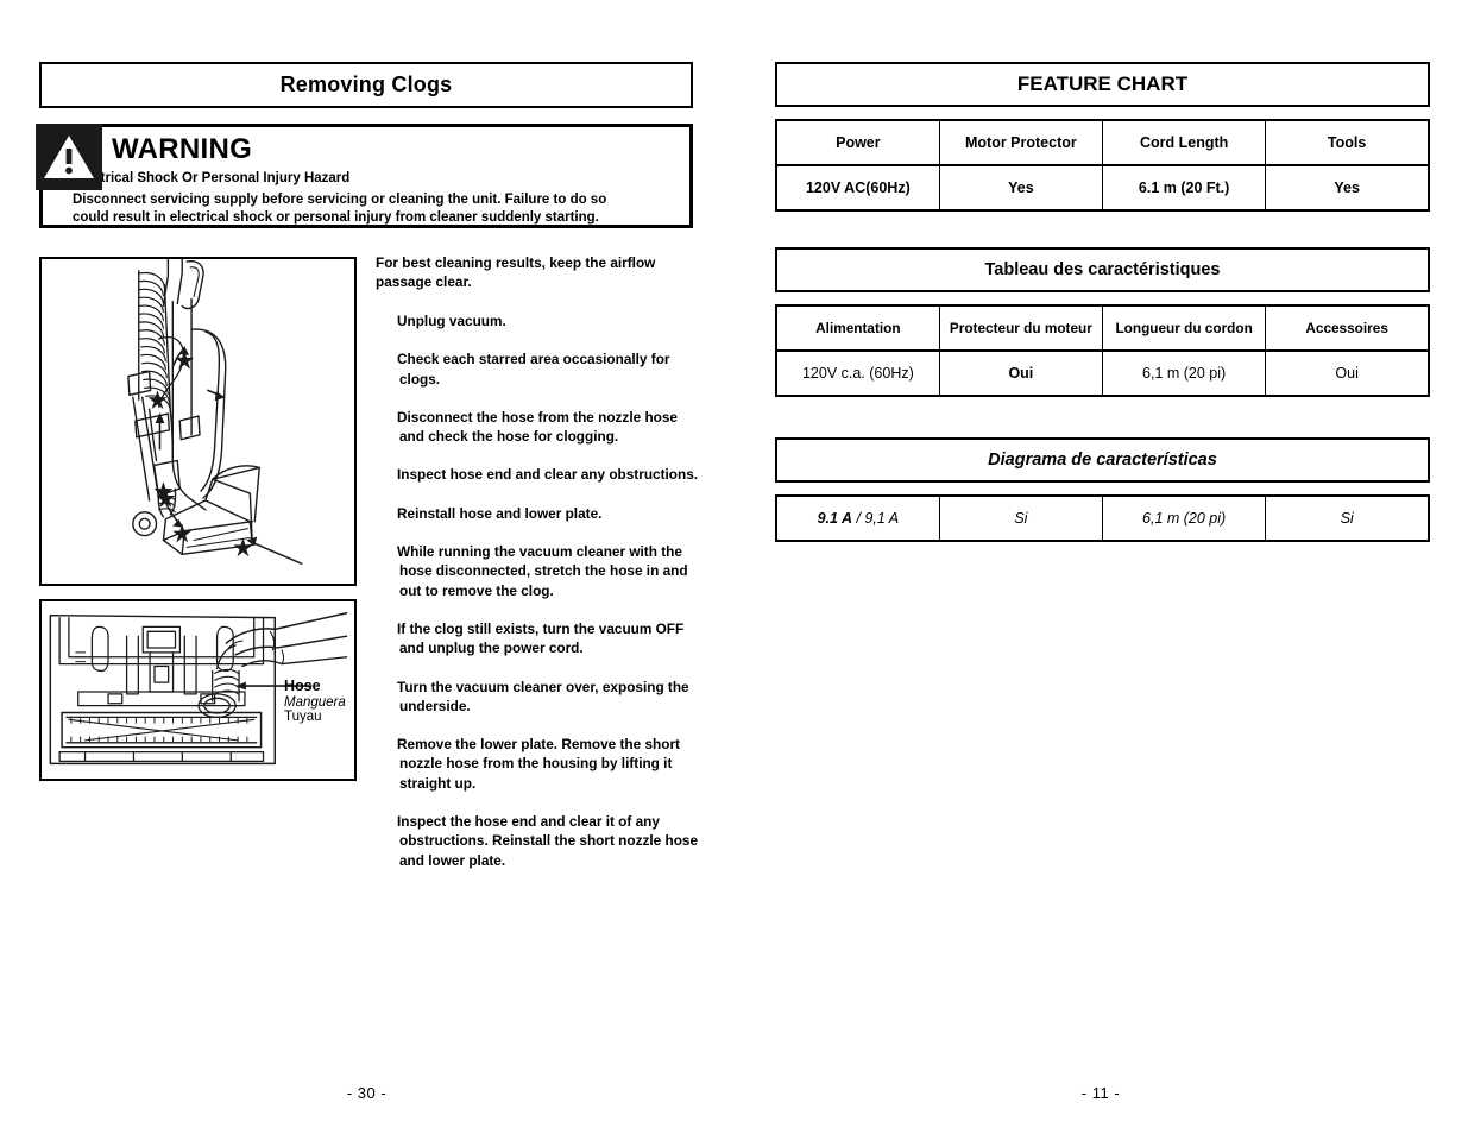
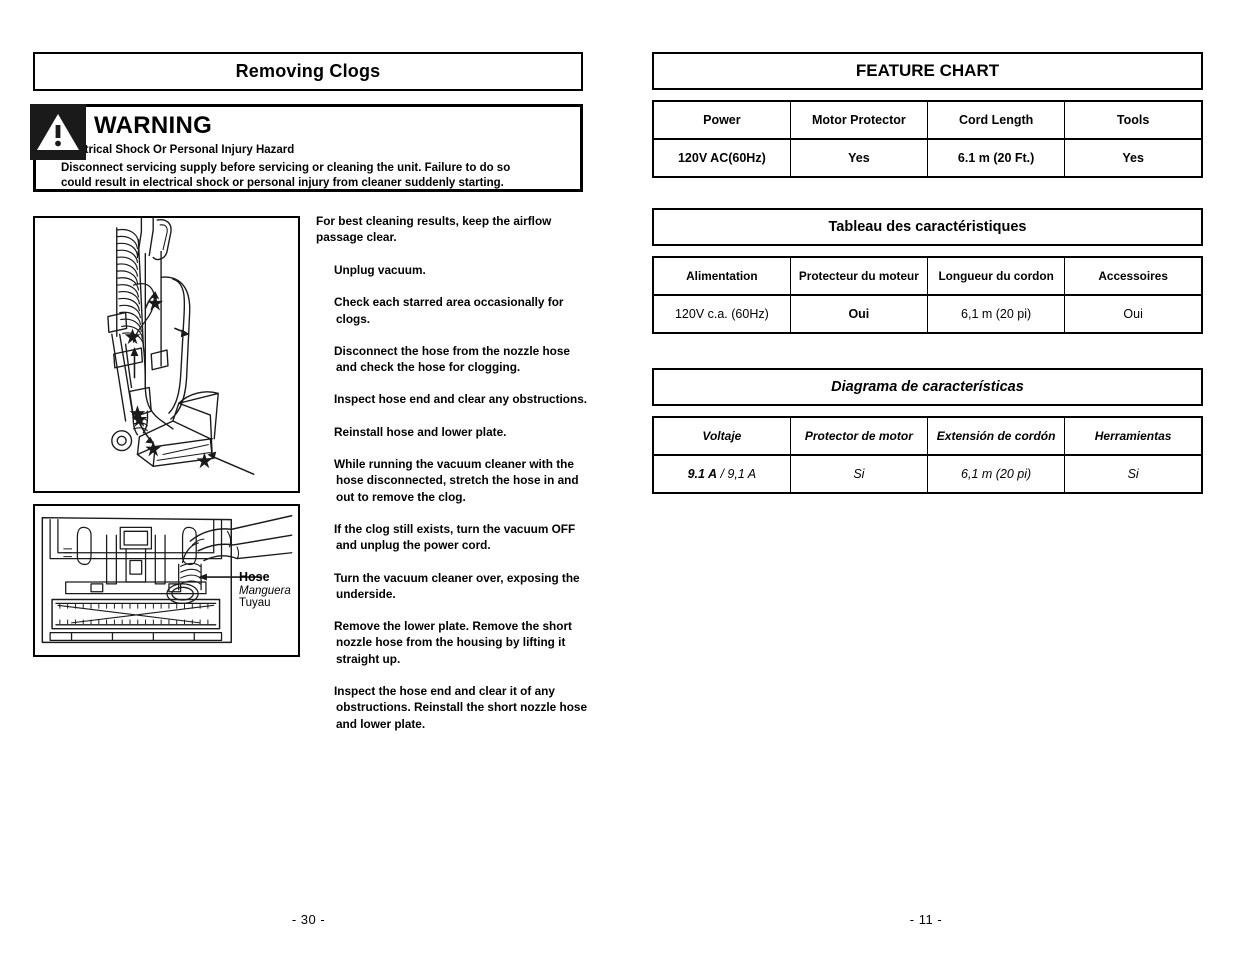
  Removing Clogs
  WARNING
  trical Shock Or Personal Injury Hazard
  Disconnect servicing supply before servicing or cleaning the unit. Failure to do so
  could result in electrical shock or personal injury from cleaner suddenly starting.
  Hose
  Manguera
  Tuyau
  For best cleaning results, keep the airflow passage clear.
  Unplug vacuum.
  Check each starred area occasionally for clogs.
  Disconnect the hose from the nozzle hose and check the hose for clogging.
  Inspect hose end and clear any obstructions.
  Reinstall hose and lower plate.
  While running the vacuum cleaner with the hose disconnected, stretch the hose in and out to remove the clog.
  If the clog still exists, turn the vacuum OFF and unplug the power cord.
  Turn the vacuum cleaner over, exposing the underside.
  Remove the lower plate. Remove the short nozzle hose from the housing by lifting it straight up.
  Inspect the hose end and clear it of any obstructions. Reinstall the short nozzle hose and lower plate.
  FEATURE CHART
  Power	Motor Protector	Cord Length	Tools
  120V AC(60Hz)	Yes	6.1 m (20 Ft.)	Yes
  Tableau des caractéristiques
  Alimentation	Protecteur du moteur	Longueur du cordon	Accessoires
  120V c.a. (60Hz)	Oui	6,1 m (20 pi)	Oui
  Diagrama de características
+ Voltaje	Protector de motor	Extensión de cordón	Herramientas
  9.1 A / 9,1 A	Si	6,1 m (20 pi)	Si
  - 30 -
  - 11 -
